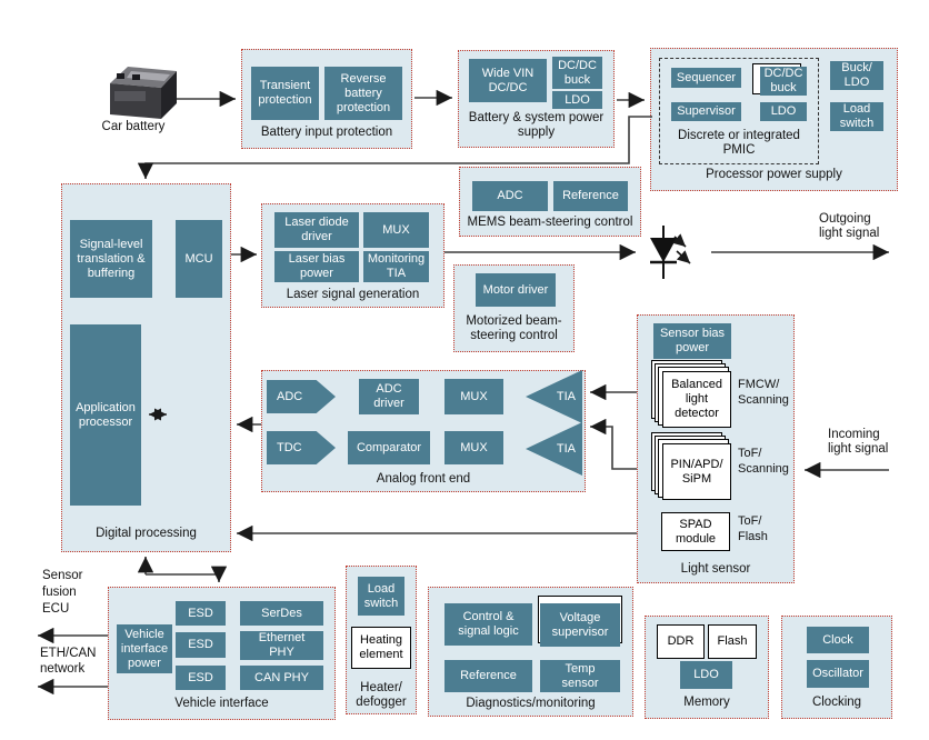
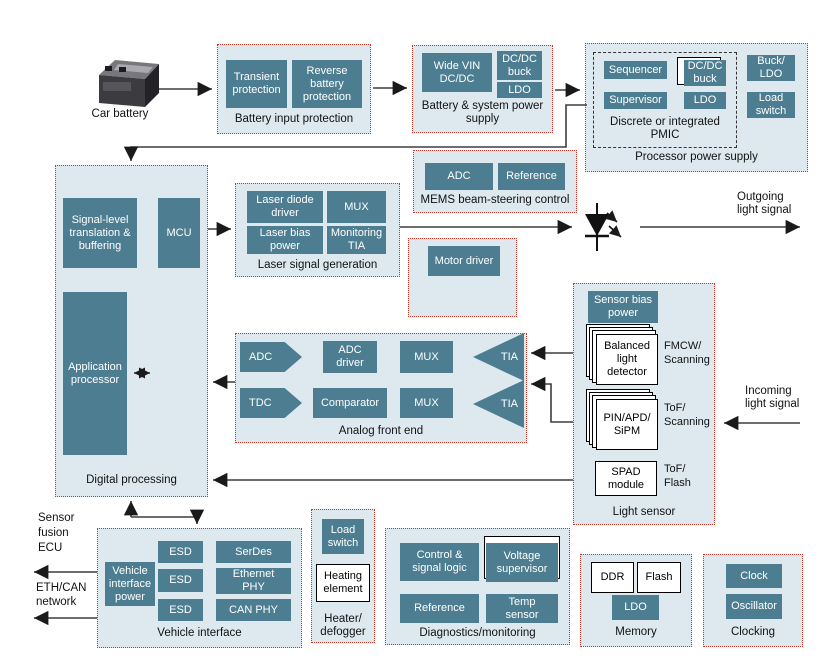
  Transient
  protection
  Reverse
  battery
  protection
  Battery input protection
  Wide VIN
  DC/DC
  DC/DC
  buck
  LDO
  Battery & system power
  supply
  Sequencer
  DC/DC
  buck
  Supervisor
  LDO
  Discrete or integrated
  PMIC
  Buck/
  LDO
  Load
  switch
  Processor power supply
  ADC
  Reference
  MEMS beam-steering control
  Laser diode
  driver
  MUX
  Laser bias
  power
  Monitoring
  TIA
  Laser signal generation
  Motor driver
- Motorized beam-
- steering control
  Signal-level
  translation &
  buffering
  MCU
  Application
  processor
  Digital processing
  ADC
  ADC
  driver
  MUX
  TIA
  TDC
  Comparator
  MUX
  TIA
  Analog front end
  Sensor bias
  power
  Balanced
  light
  detector
  FMCW/
  Scanning
  PIN/APD/
  SiPM
  ToF/
  Scanning
  SPAD
  module
  ToF/
  Flash
  Light sensor
  Vehicle
  interface
  power
  ESD
  SerDes
  ESD
  Ethernet
  PHY
  ESD
  CAN PHY
  Vehicle interface
  Load
  switch
  Heating
  element
  Heater/
  defogger
  Control &
  signal logic
  Voltage
  supervisor
  Reference
  Temp
  sensor
  Diagnostics/monitoring
  DDR
  Flash
  LDO
  Memory
  Clock
  Oscillator
  Clocking
  Car battery
  Outgoing
  light signal
  Incoming
  light signal
  Sensor
  fusion
  ECU
  ETH/CAN
  network
